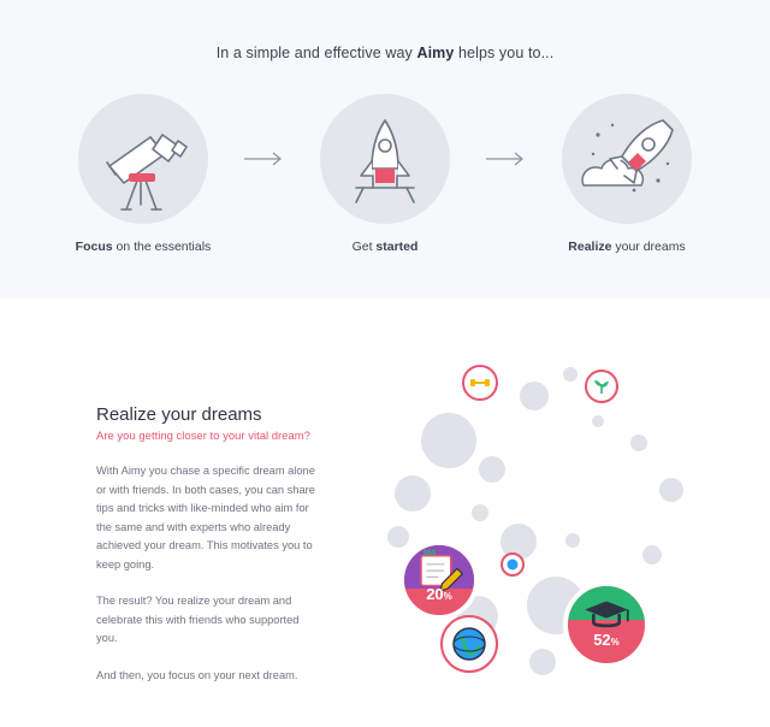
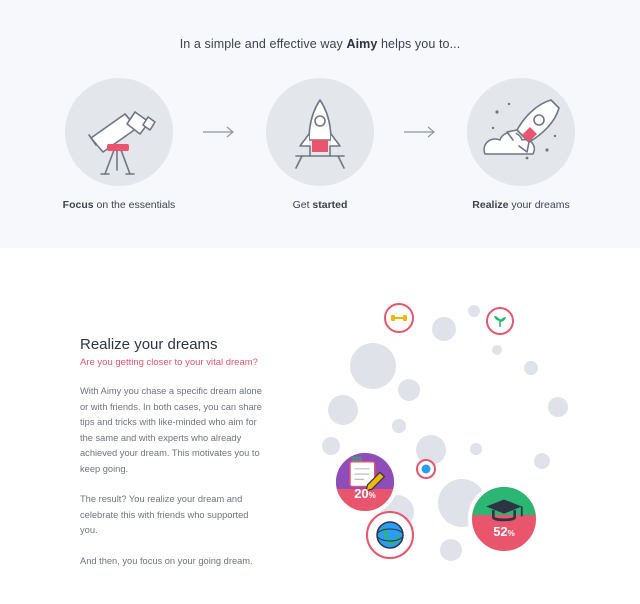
  In a simple and effective way Aimy helps you to...
  Focus on the essentials
  Get started
  Realize your dreams
  Realize your dreams
  Are you getting closer to your vital dream?
  With Aimy you chase a specific dream alone or with friends. In both cases, you can share tips and tricks with like-minded who aim for the same and with experts who already achieved your dream. This motivates you to keep going.
  The result? You realize your dream and celebrate this with friends who supported you.
- And then, you focus on your next dream.
+ And then, you focus on your going dream.
  52%
  20%
